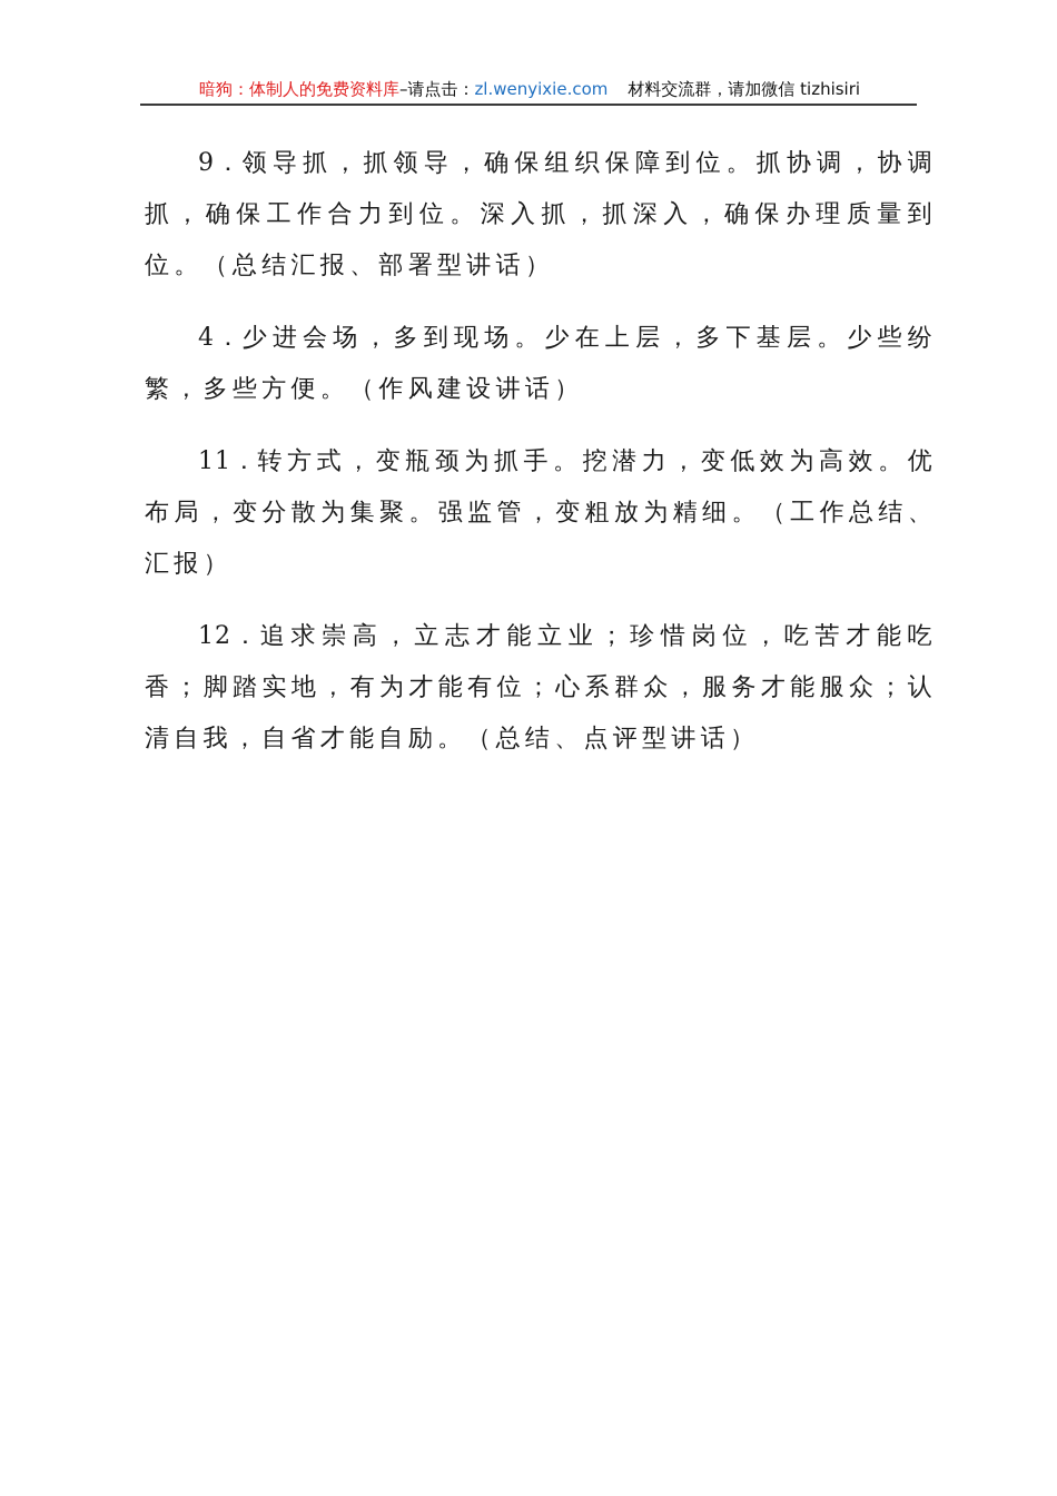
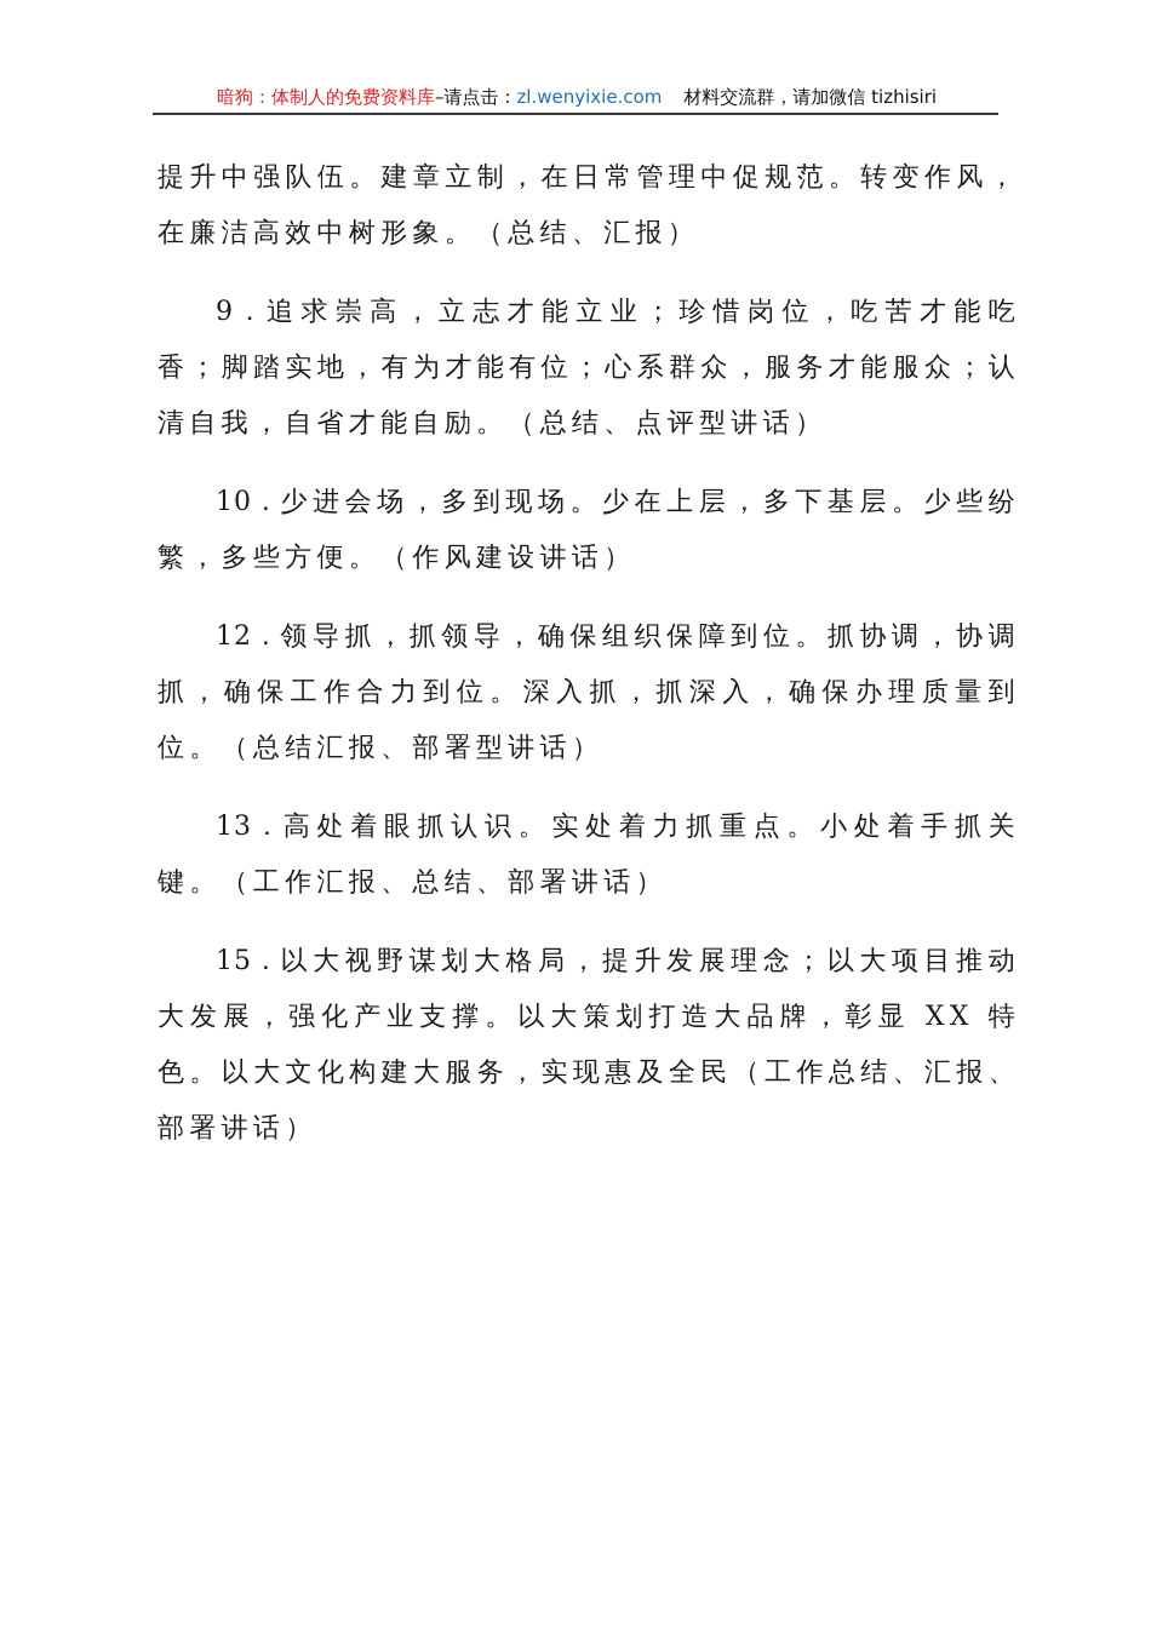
  暗狗：体制人的免费资料库–请点击：zl.wenyixie.com 材料交流群，请加微信 tizhisiri
+ 提升中强队伍。建章立制，在日常管理中促规范。转变作风，在廉洁高效中树形象。（总结、汇报）
- 9．领导抓，抓领导，确保组织保障到位。抓协调，协调抓，确保工作合力到位。深入抓，抓深入，确保办理质量到位。（总结汇报、部署型讲话）
+ 9．追求崇高，立志才能立业；珍惜岗位，吃苦才能吃香；脚踏实地，有为才能有位；心系群众，服务才能服众；认清自我，自省才能自励。（总结、点评型讲话）
- 4．少进会场，多到现场。少在上层，多下基层。少些纷繁，多些方便。（作风建设讲话）
+ 10．少进会场，多到现场。少在上层，多下基层。少些纷繁，多些方便。（作风建设讲话）
- 11．转方式，变瓶颈为抓手。挖潜力，变低效为高效。优布局，变分散为集聚。强监管，变粗放为精细。（工作总结、汇报）
- 12．追求崇高，立志才能立业；珍惜岗位，吃苦才能吃香；脚踏实地，有为才能有位；心系群众，服务才能服众；认清自我，自省才能自励。（总结、点评型讲话）
+ 12．领导抓，抓领导，确保组织保障到位。抓协调，协调抓，确保工作合力到位。深入抓，抓深入，确保办理质量到位。（总结汇报、部署型讲话）
+ 13．高处着眼抓认识。实处着力抓重点。小处着手抓关键。（工作汇报、总结、部署讲话）
+ 15．以大视野谋划大格局，提升发展理念；以大项目推动大发展，强化产业支撑。以大策划打造大品牌，彰显 XX 特色。以大文化构建大服务，实现惠及全民（工作总结、汇报、部署讲话）
